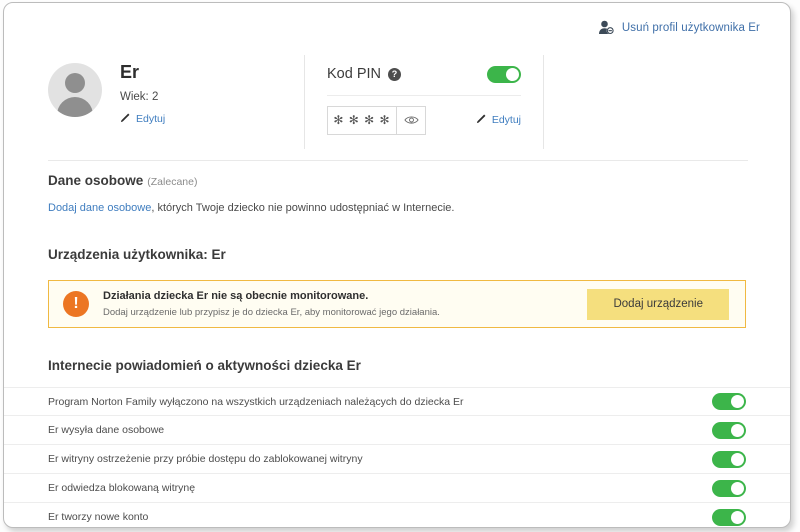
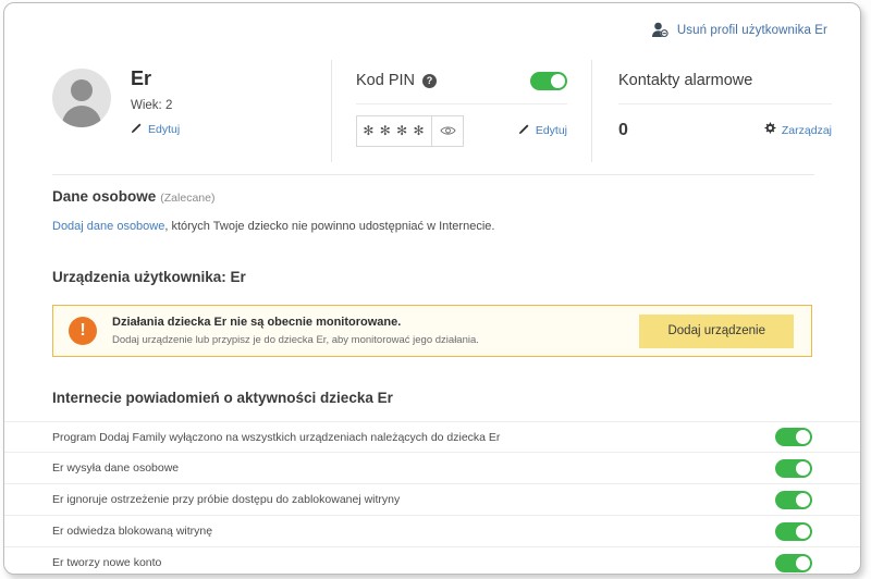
  Usuń profil użytkownika Er
  Er
  Wiek: 2
  Edytuj
  Kod PIN
  ?
  ✻ ✻ ✻ ✻
  Edytuj
+ Kontakty alarmowe
+ 0
+ Zarządzaj
  Dane osobowe (Zalecane)
  Dodaj dane osobowe, których Twoje dziecko nie powinno udostępniać w Internecie.
  Urządzenia użytkownika: Er
  !
  Działania dziecka Er nie są obecnie monitorowane.
  Dodaj urządzenie lub przypisz je do dziecka Er, aby monitorować jego działania.
  Dodaj urządzenie
  Internecie powiadomień o aktywności dziecka Er
- Program Norton Family wyłączono na wszystkich urządzeniach należących do dziecka Er
+ Program Dodaj Family wyłączono na wszystkich urządzeniach należących do dziecka Er
  Er wysyła dane osobowe
- Er witryny ostrzeżenie przy próbie dostępu do zablokowanej witryny
+ Er ignoruje ostrzeżenie przy próbie dostępu do zablokowanej witryny
  Er odwiedza blokowaną witrynę
  Er tworzy nowe konto
